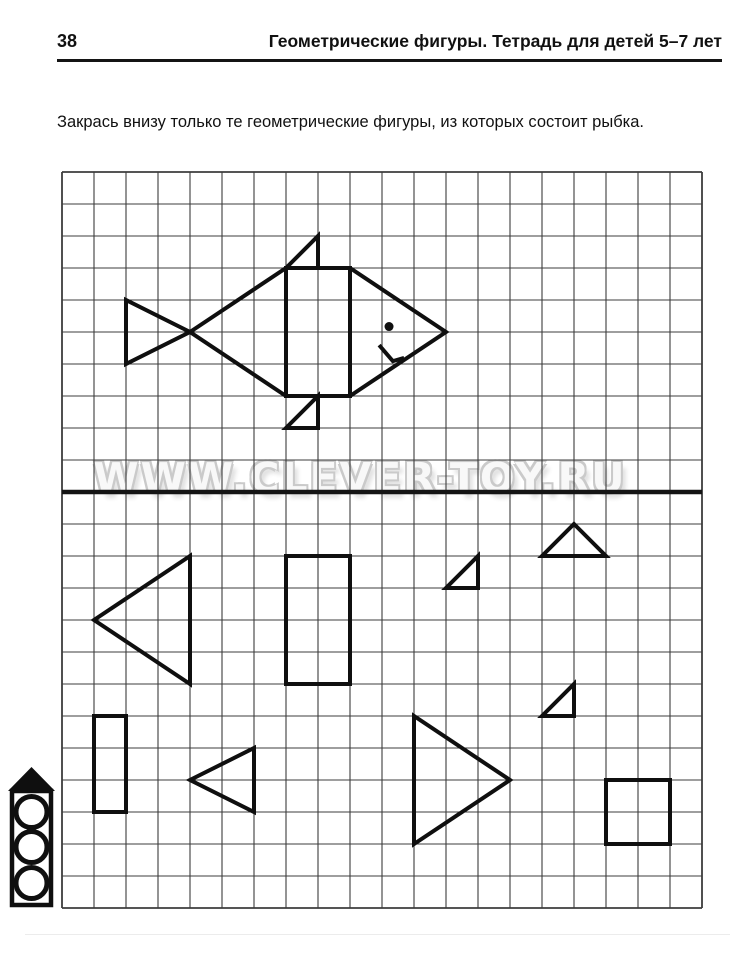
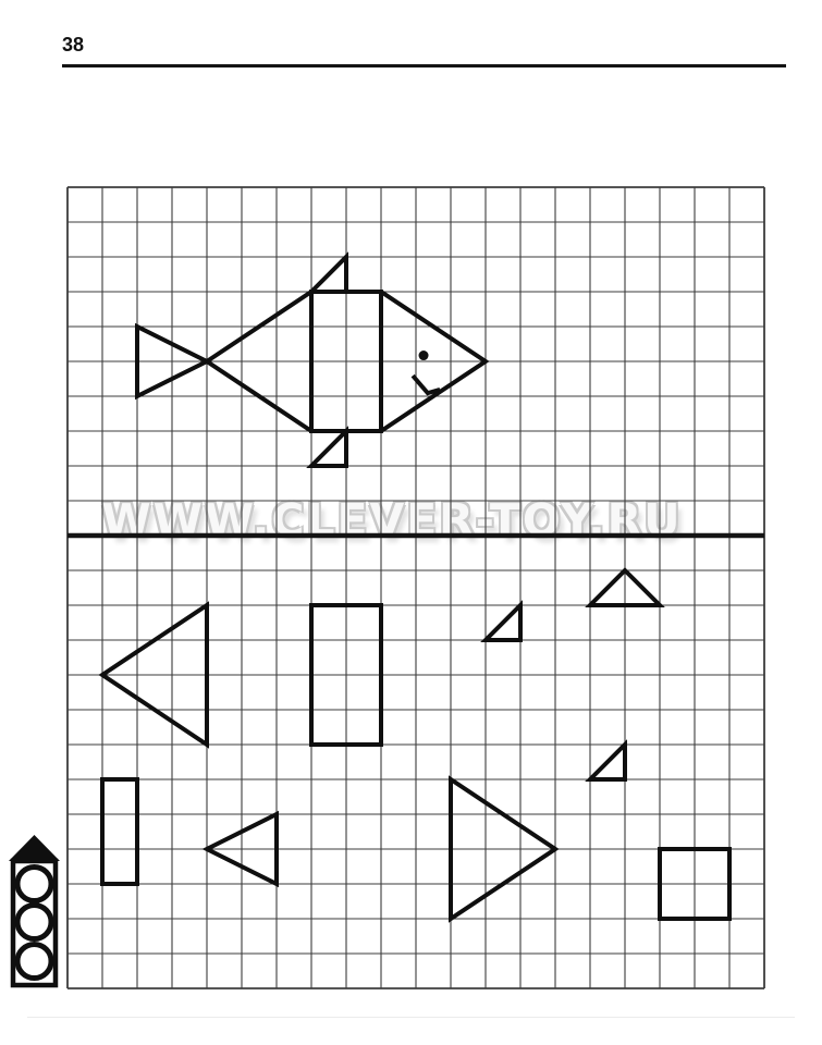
  38
- Геометрические фигуры. Тетрадь для детей 5–7 лет
- Закрась внизу только те геометрические фигуры, из которых состоит рыбка.
  WWW.CLEVER-TOY.U
